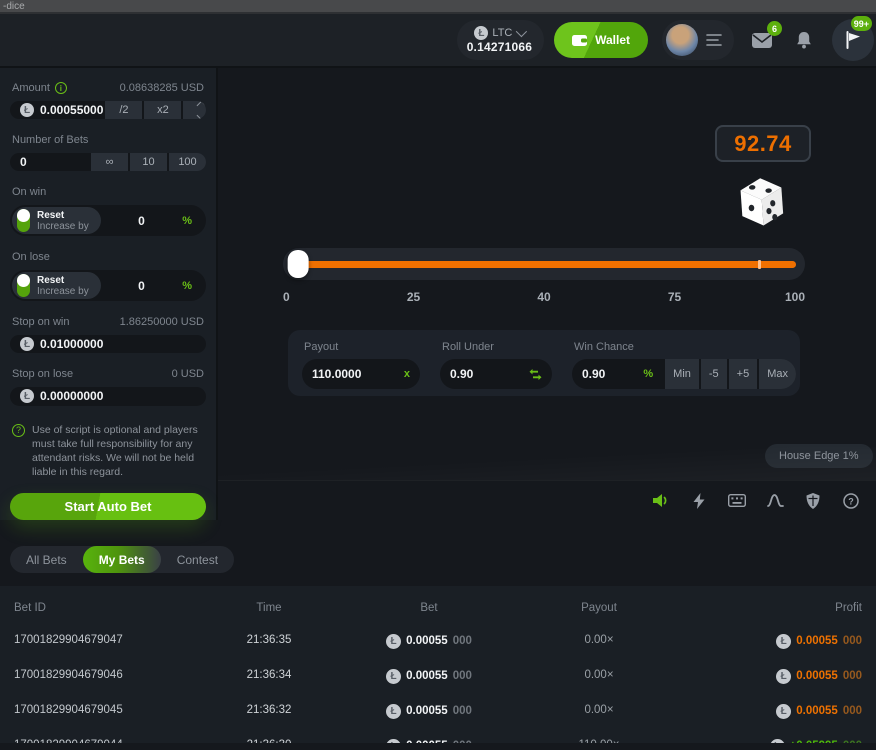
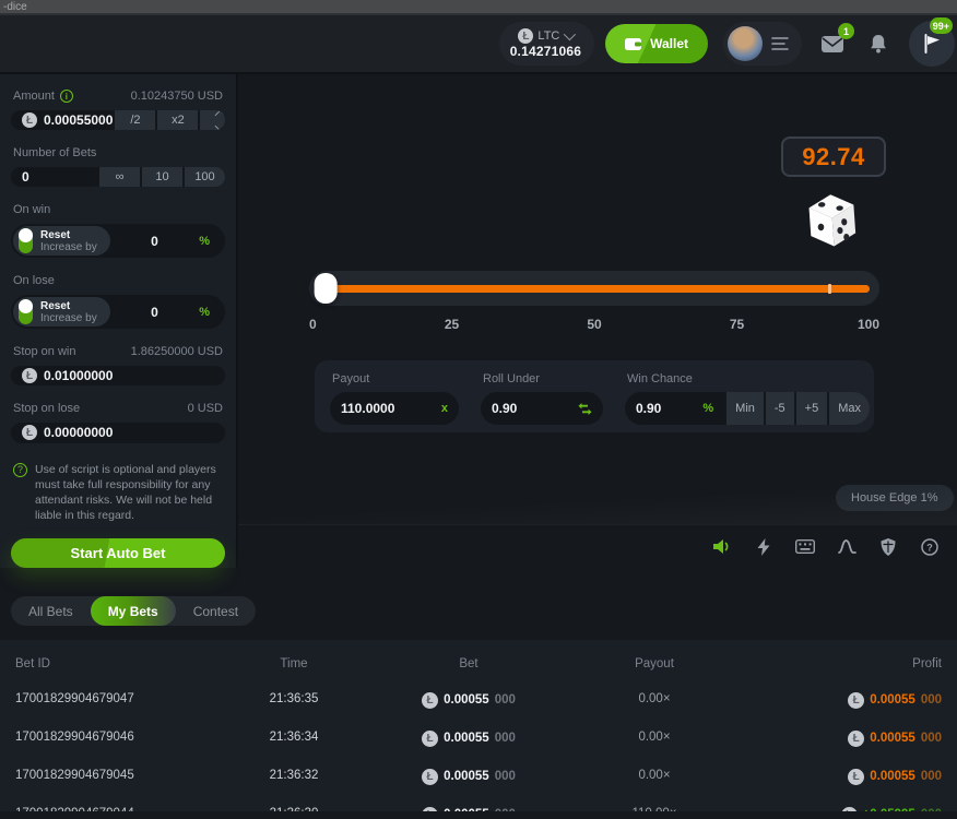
  -dice
  Ł
  LTC
  0.14271066
  Wallet
- 6
+ 1
  99+
  Amount
  i
- 0.08638285 USD
+ 0.10243750 USD
  Ł
  0.00055000
  /2
  x2
  Number of Bets
  0
  ∞
  10
  100
  On win
  Reset
  Increase by
  0
  %
  On lose
  Reset
  Increase by
  0
  %
  Stop on win
  1.86250000 USD
  Ł
  0.01000000
  Stop on lose
  0 USD
  Ł
  0.00000000
  ?
  Use of script is optional and players must take full responsibility for any attendant risks. We will not be held liable in this regard.
  Start Auto Bet
  92.74
  0
  25
- 40
+ 50
  75
  100
  Payout
  110.0000
  x
  Roll Under
  0.90
  Win Chance
  0.90
  %
  Min
  -5
  +5
  Max
  ?
  All Bets
  My Bets
  Contest
  Bet ID
  Time
  Bet
  Payout
  Profit
  17001829904679047
  21:36:35
  Ł
  0.00055
  000
  0.00×
  Ł
  0.00055
  000
  17001829904679046
  21:36:34
  Ł
  0.00055
  000
  0.00×
  Ł
  0.00055
  000
  17001829904679045
  21:36:32
  Ł
  0.00055
  000
  0.00×
  Ł
  0.00055
  000
